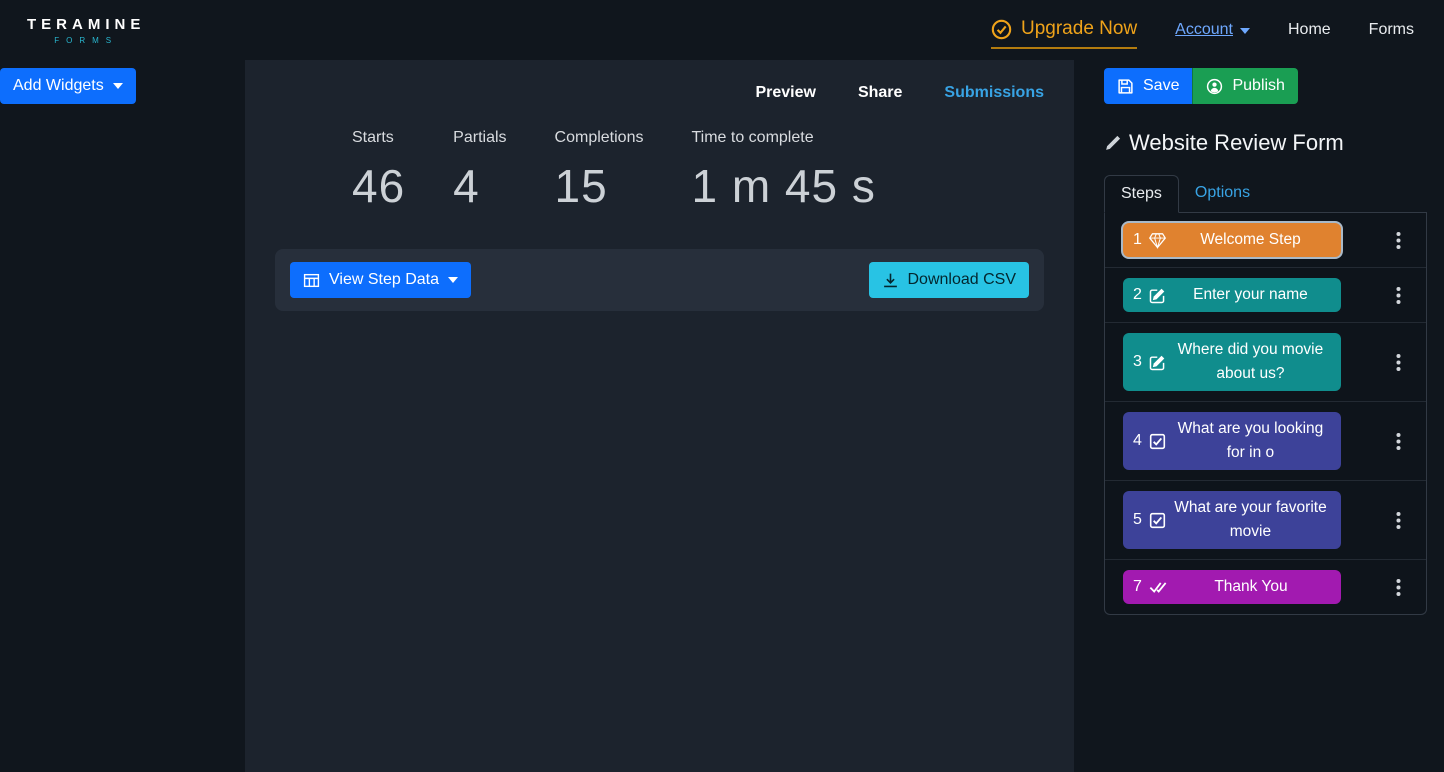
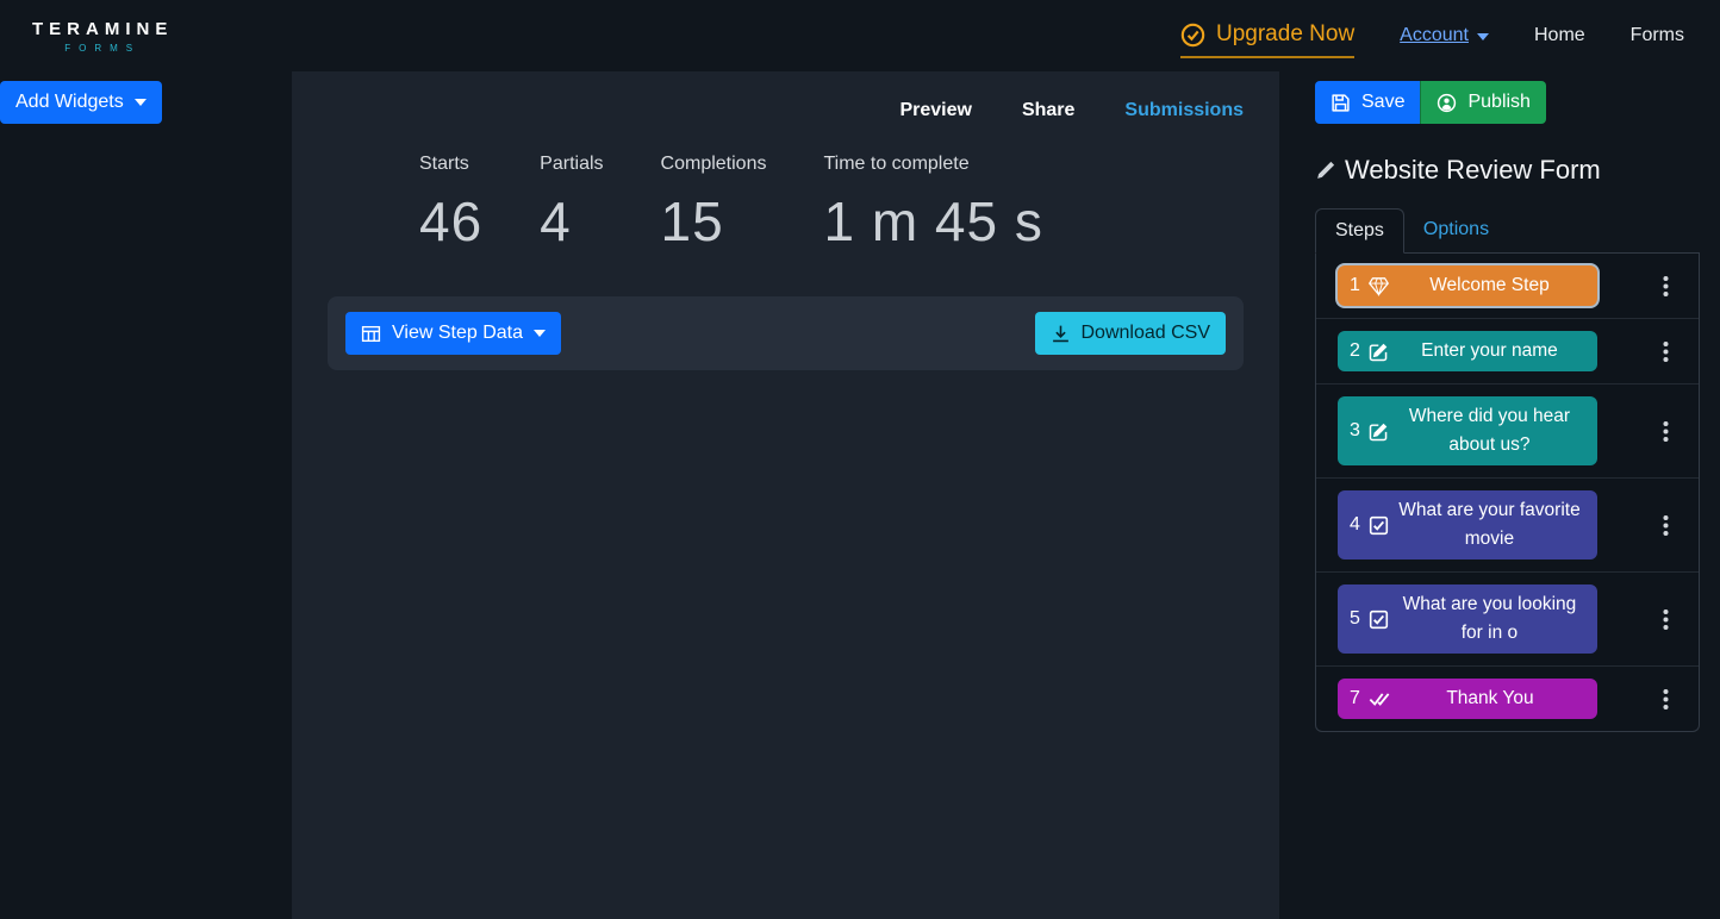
  TERAMINE
  FORMS
  Upgrade Now
  Account
  Home
  Forms
  Add Widgets
  Preview
  Share
  Submissions
  Starts
  46
  Partials
  4
  Completions
  15
  Time to complete
  1 m 45 s
  View Step Data
  Download CSV
  Save
  Publish
  Website Review Form
  Steps
  Options
  1
  Welcome Step
  2
  Enter your name
  3
- Where did you movie about us?
+ Where did you hear about us?
  4
- What are you looking for in o
+ What are your favorite movie
  5
- What are your favorite movie
+ What are you looking for in o
  7
  Thank You
